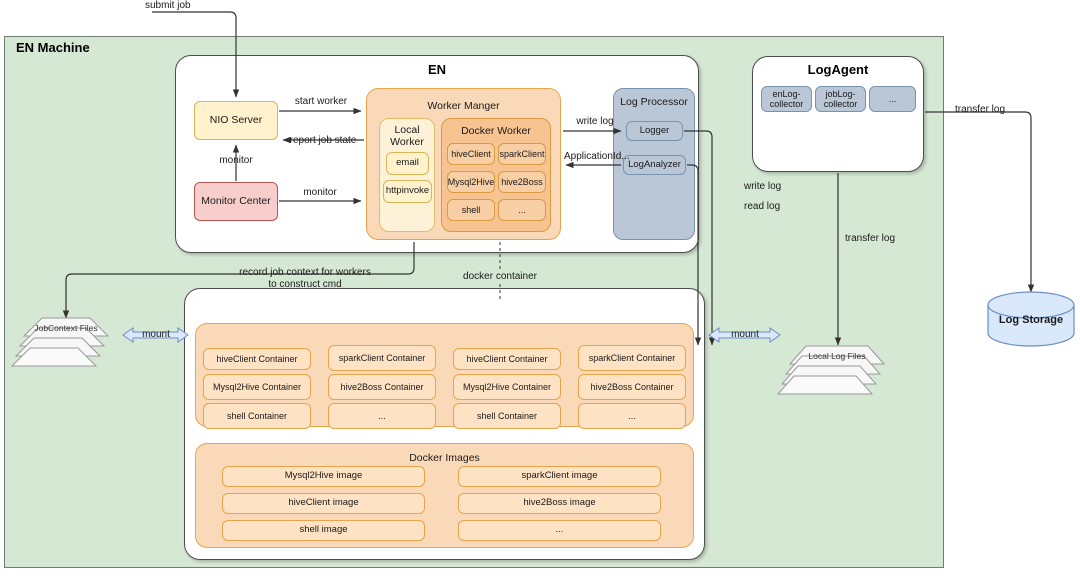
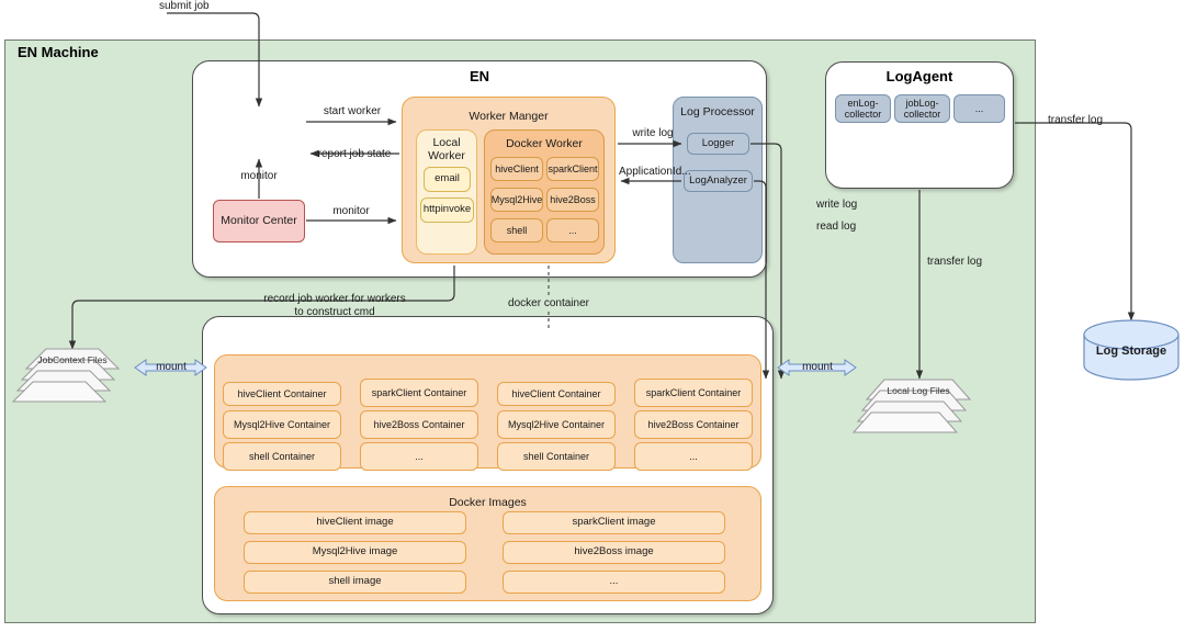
  EN Machine
  EN
- NIO Server
  Monitor Center
  Worker Manger
  Local
  Worker
  email
  httpinvoke
  Docker Worker
  hiveClient
  sparkClient
  Mysql2Hive
  hive2Boss
  shell
  ...
  Log Processor
  Logger
  LogAnalyzer
  LogAgent
  enLog-collector
  jobLog-collector
  ...
  hiveClient Container
  sparkClient Container
  hiveClient Container
  sparkClient Container
  Mysql2Hive Container
  hive2Boss Container
  Mysql2Hive Container
  hive2Boss Container
  shell Container
  ...
  shell Container
  ...
  Docker Images
- Mysql2Hive image
+ hiveClient image
  sparkClient image
- hiveClient image
+ Mysql2Hive image
  hive2Boss image
  shell image
  ...
  JobContext Files
  Local Log Files
  Log Storage
  submit job
  start worker
  report job state
  monitor
  monitor
  write log
  ApplicationId...
  write log
  read log
  transfer log
  transfer log
- record job context for workers
+ record job worker for workers
  to construct cmd
  docker container
  mount
  mount
